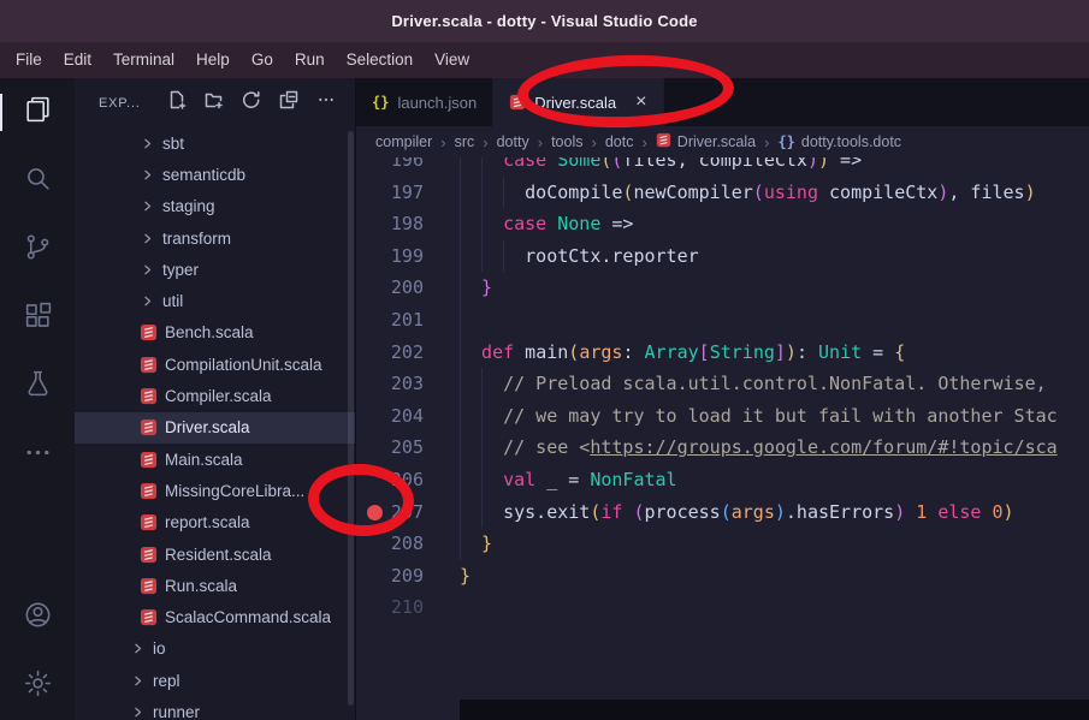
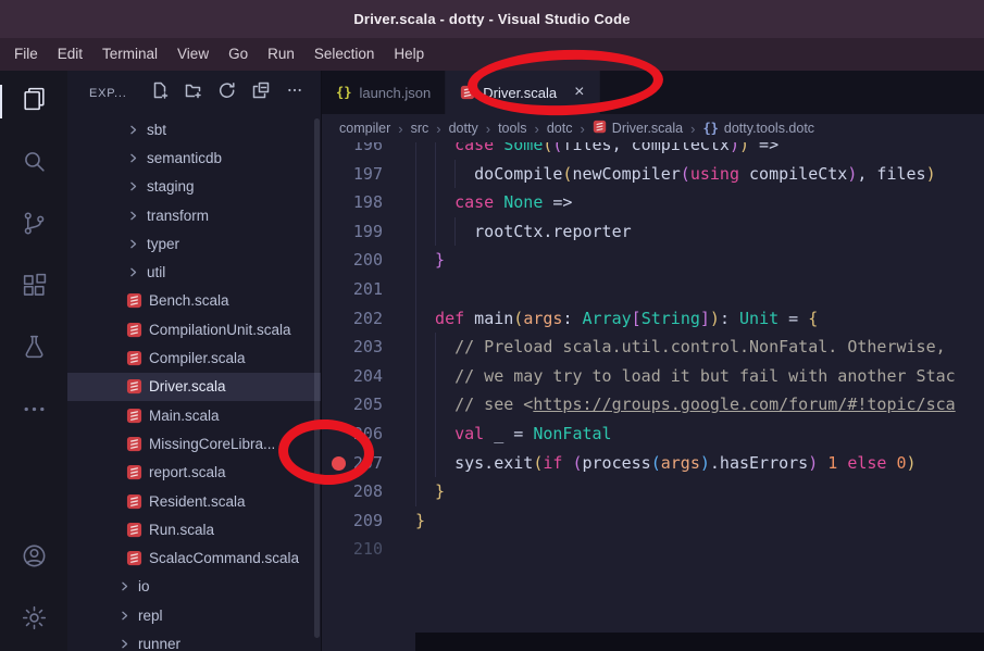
  Driver.scala - dotty - Visual Studio Code
  File
  Edit
  Terminal
- Help
+ View
  Go
  Run
  Selection
- View
+ Help
  EXP...
  sbt
  semanticdb
  staging
  transform
  typer
  util
  Bench.scala
  CompilationUnit.scala
  Compiler.scala
  Driver.scala
  Main.scala
  MissingCoreLibra...
  report.scala
  Resident.scala
  Run.scala
  ScalacCommand.scala
  io
  repl
  runner
  {}
  launch.json
  Driver.scala
  ×
  compiler
  ›
  src
  ›
  dotty
  ›
  tools
  ›
  dotc
  ›
  Driver.scala
  ›
  {}
  dotty.tools.dotc
  196
  case Some((files, compileCtx)) =>
  197
  doCompile(newCompiler(using compileCtx), files)
  198
  case None =>
  199
  rootCtx.reporter
  200
  }
  201
  202
  def main(args: Array[String]): Unit = {
  203
  // Preload scala.util.control.NonFatal. Otherwise,
  204
  // we may try to load it but fail with another Stac
  205
  // see <https://groups.google.com/forum/#!topic/sca
  206
  val _ = NonFatal
  207
  sys.exit(if (process(args).hasErrors) 1 else 0)
  208
  }
  209
  }
  210
